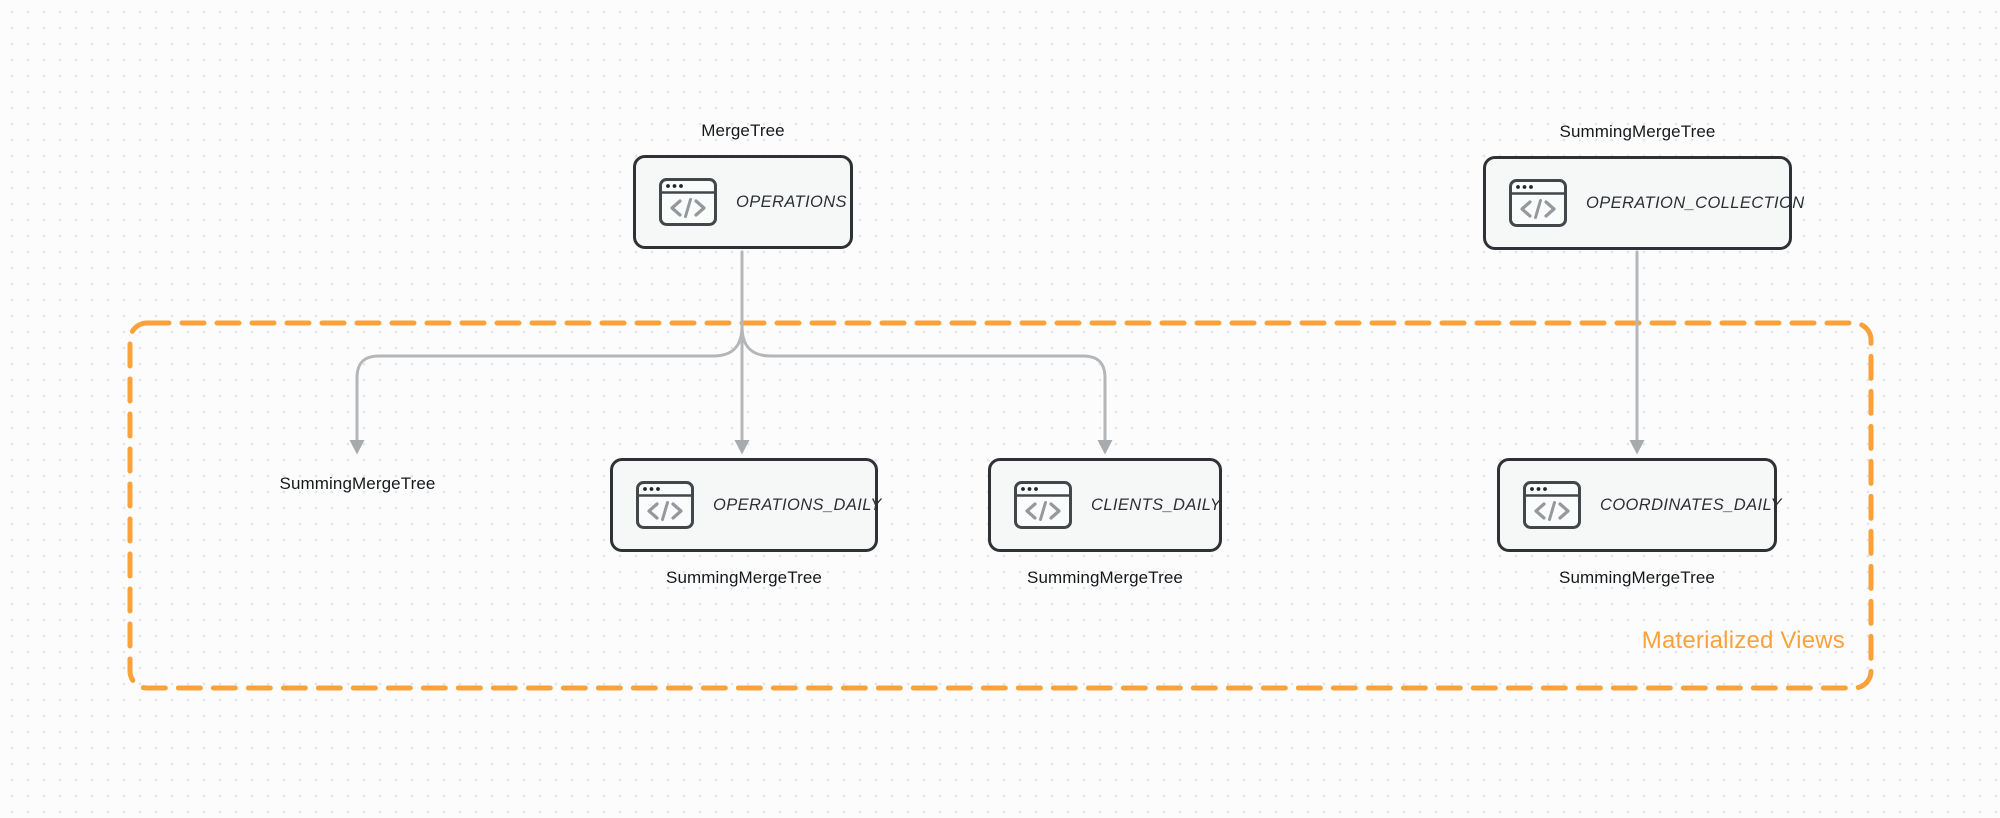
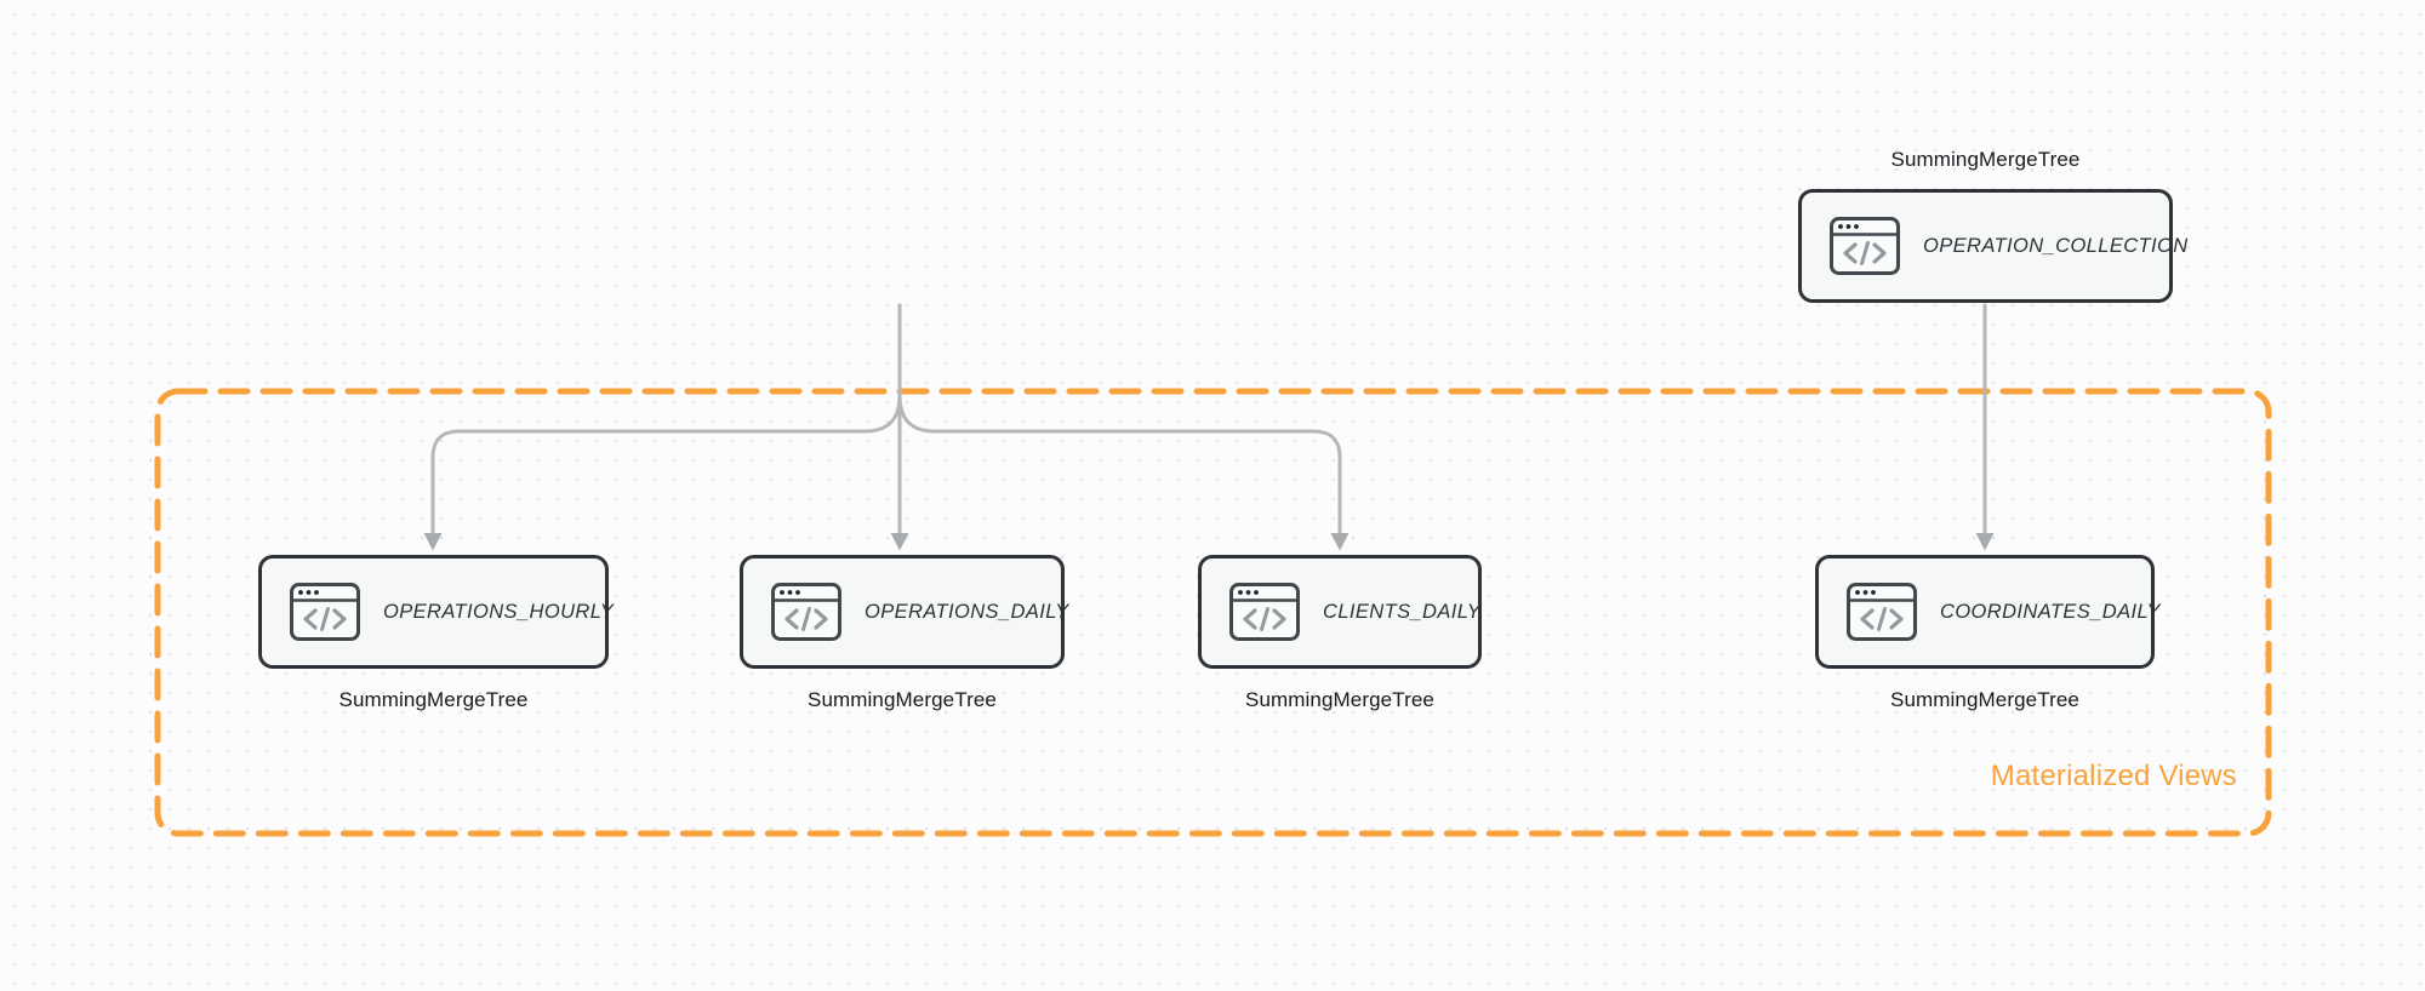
  Materialized Views
- MergeTree
- OPERATIONS
  SummingMergeTree
  OPERATION_COLLECTION
+ OPERATIONS_HOURLY
  SummingMergeTree
  OPERATIONS_DAILY
  SummingMergeTree
  CLIENTS_DAILY
  SummingMergeTree
  COORDINATES_DAILY
  SummingMergeTree
